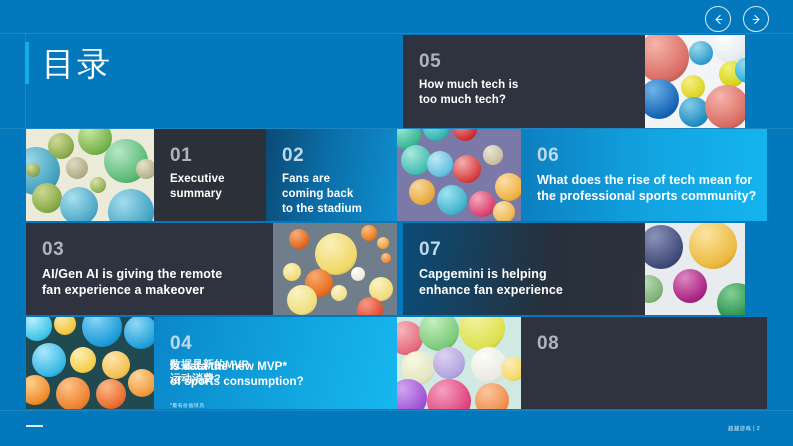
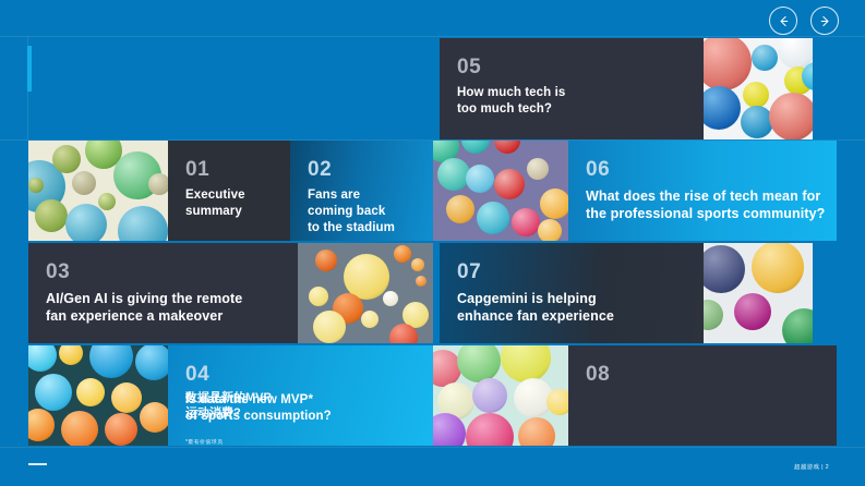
- 目录
  05
  How much tech is
  too much tech?
  01
  Executive
  summary
  02
  Fans are
  coming back
  to the stadium
  06
  What does the rise of tech mean for
  the professional sports community?
  03
  AI/Gen AI is giving the remote
  fan experience a makeover
  07
  Capgemini is helping
  enhance fan experience
  04
  Is data the new MVP*
  of sports consumption?
  数据是新的MVP
  运动消费?
  08
